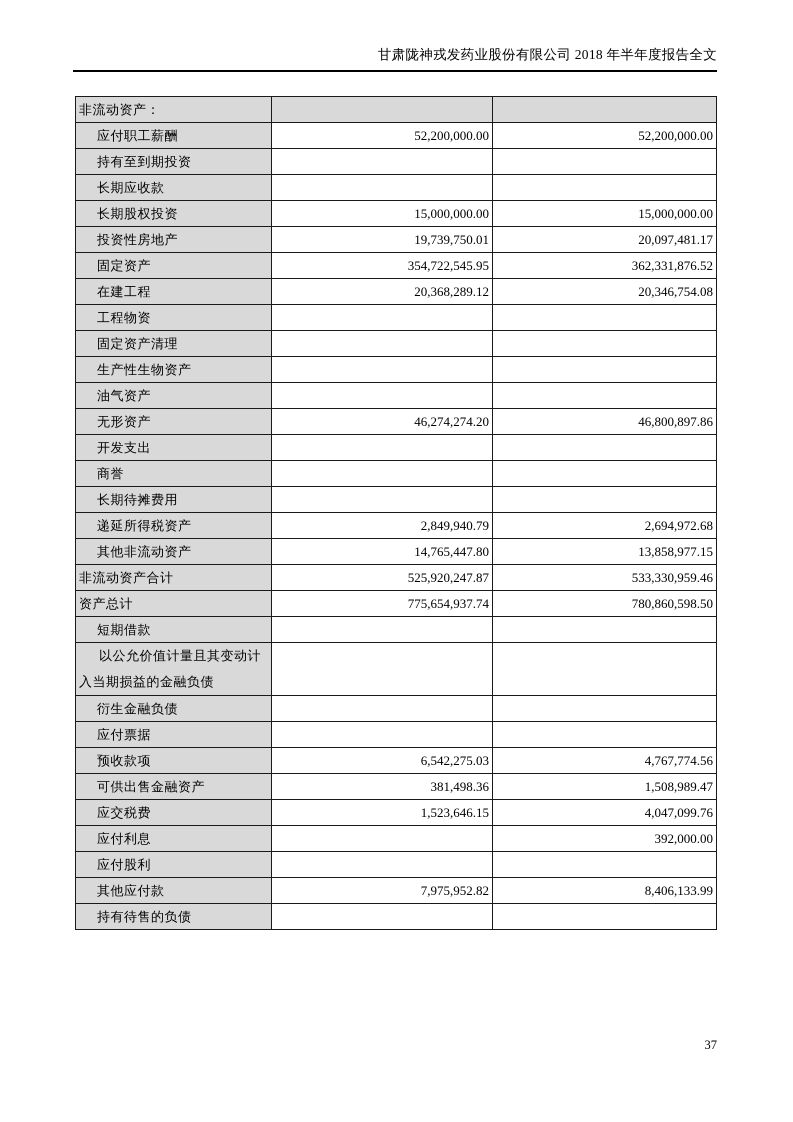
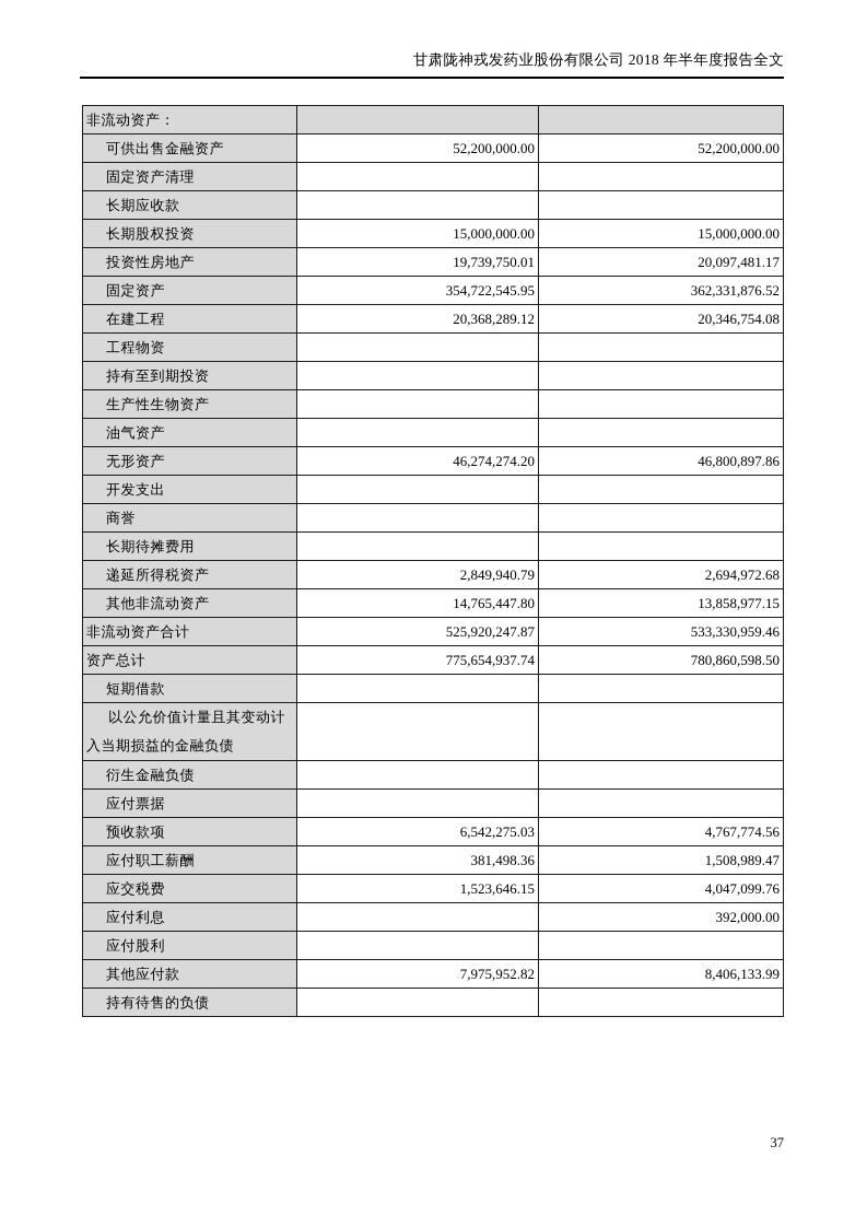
  甘肃陇神戎发药业股份有限公司 2018 年半年度报告全文
  非流动资产：
- 应付职工薪酬	52,200,000.00	52,200,000.00
+ 可供出售金融资产	52,200,000.00	52,200,000.00
- 持有至到期投资
+ 固定资产清理
  长期应收款
  长期股权投资	15,000,000.00	15,000,000.00
  投资性房地产	19,739,750.01	20,097,481.17
  固定资产	354,722,545.95	362,331,876.52
  在建工程	20,368,289.12	20,346,754.08
  工程物资
- 固定资产清理
+ 持有至到期投资
  生产性生物资产
  油气资产
  无形资产	46,274,274.20	46,800,897.86
  开发支出
  商誉
  长期待摊费用
  递延所得税资产	2,849,940.79	2,694,972.68
  其他非流动资产	14,765,447.80	13,858,977.15
  非流动资产合计	525,920,247.87	533,330,959.46
  资产总计	775,654,937.74	780,860,598.50
  短期借款
  以公允价值计量且其变动计入当期损益的金融负债
  衍生金融负债
  应付票据
  预收款项	6,542,275.03	4,767,774.56
- 可供出售金融资产	381,498.36	1,508,989.47
+ 应付职工薪酬	381,498.36	1,508,989.47
  应交税费	1,523,646.15	4,047,099.76
  应付利息		392,000.00
  应付股利
  其他应付款	7,975,952.82	8,406,133.99
  持有待售的负债
  37
